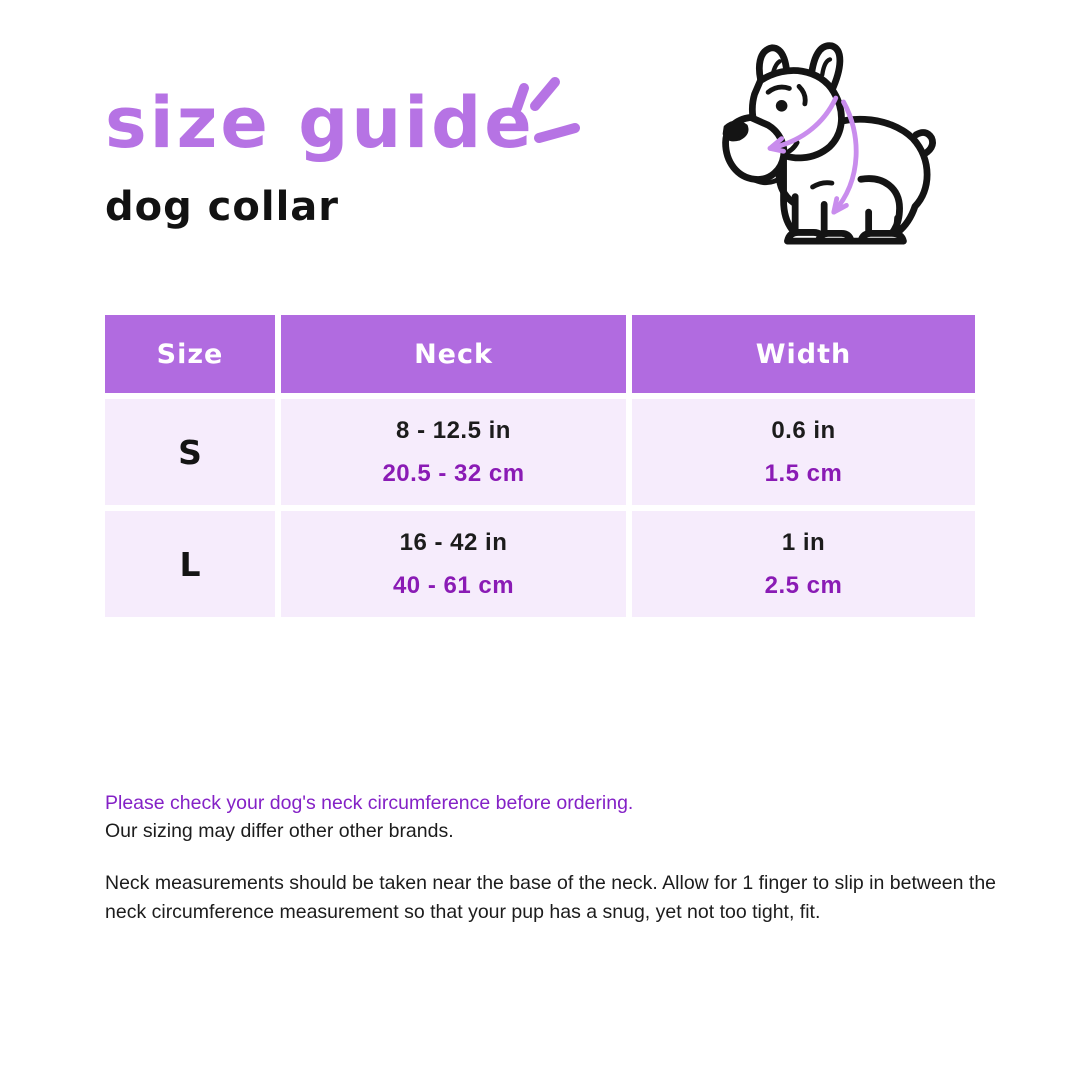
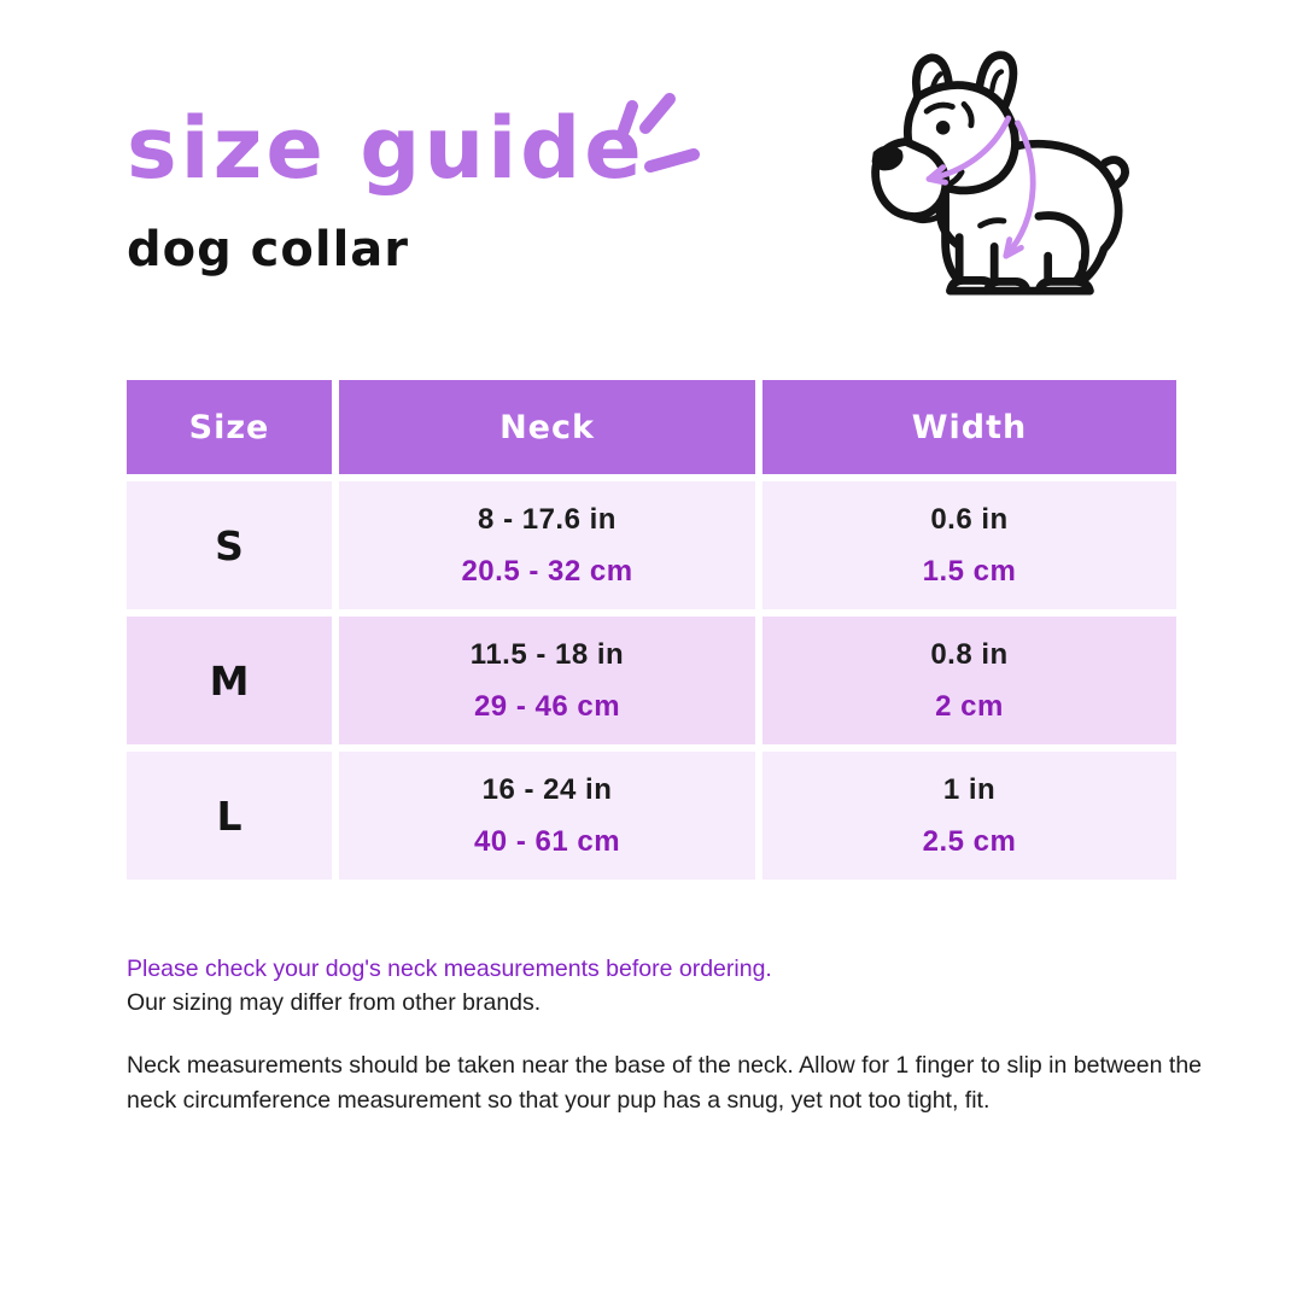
  size guide
  dog collar
  Size
  Neck
  Width
  S
- 8 - 12.5 in
+ 8 - 17.6 in
  20.5 - 32 cm
  0.6 in
  1.5 cm
+ M
+ 11.5 - 18 in
+ 29 - 46 cm
+ 0.8 in
+ 2 cm
  L
- 16 - 42 in
+ 16 - 24 in
  40 - 61 cm
  1 in
  2.5 cm
- Please check your dog's neck circumference before ordering.
+ Please check your dog's neck measurements before ordering.
- Our sizing may differ other other brands.
+ Our sizing may differ from other brands.
  Neck measurements should be taken near the base of the neck. Allow for 1 finger to slip in between the neck circumference measurement so that your pup has a snug, yet not too tight, fit.
